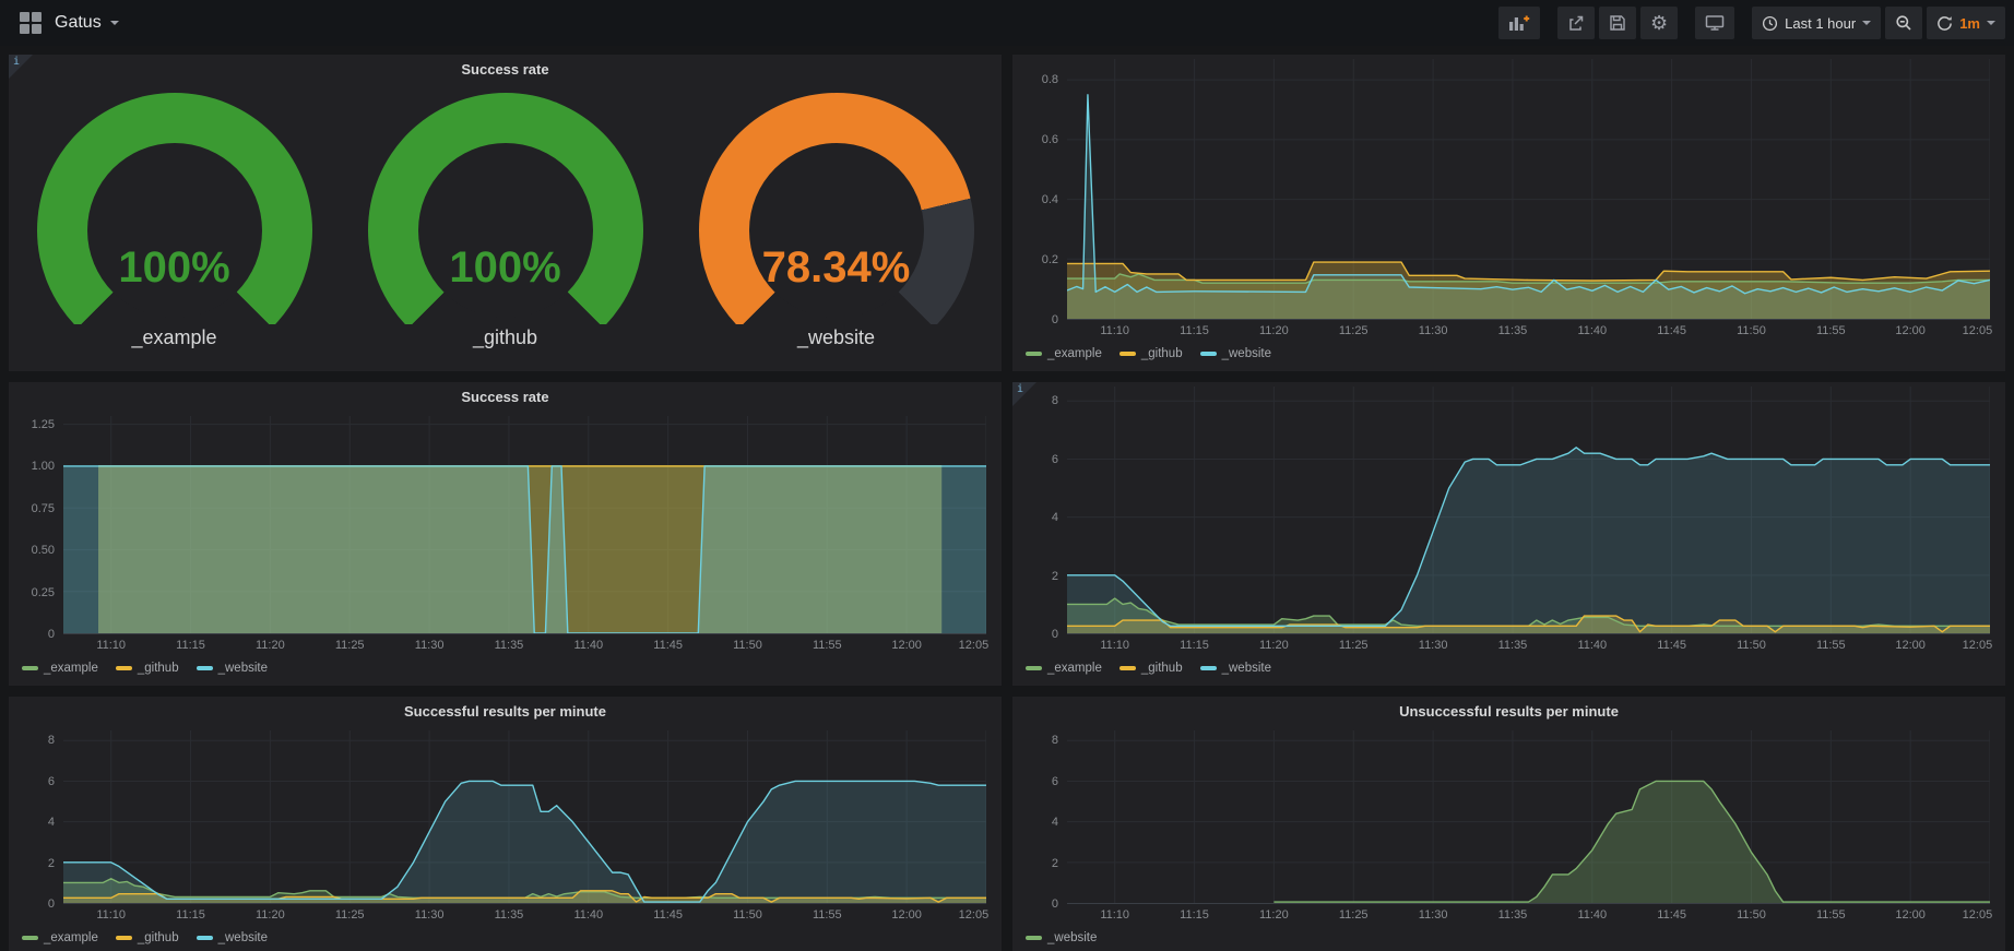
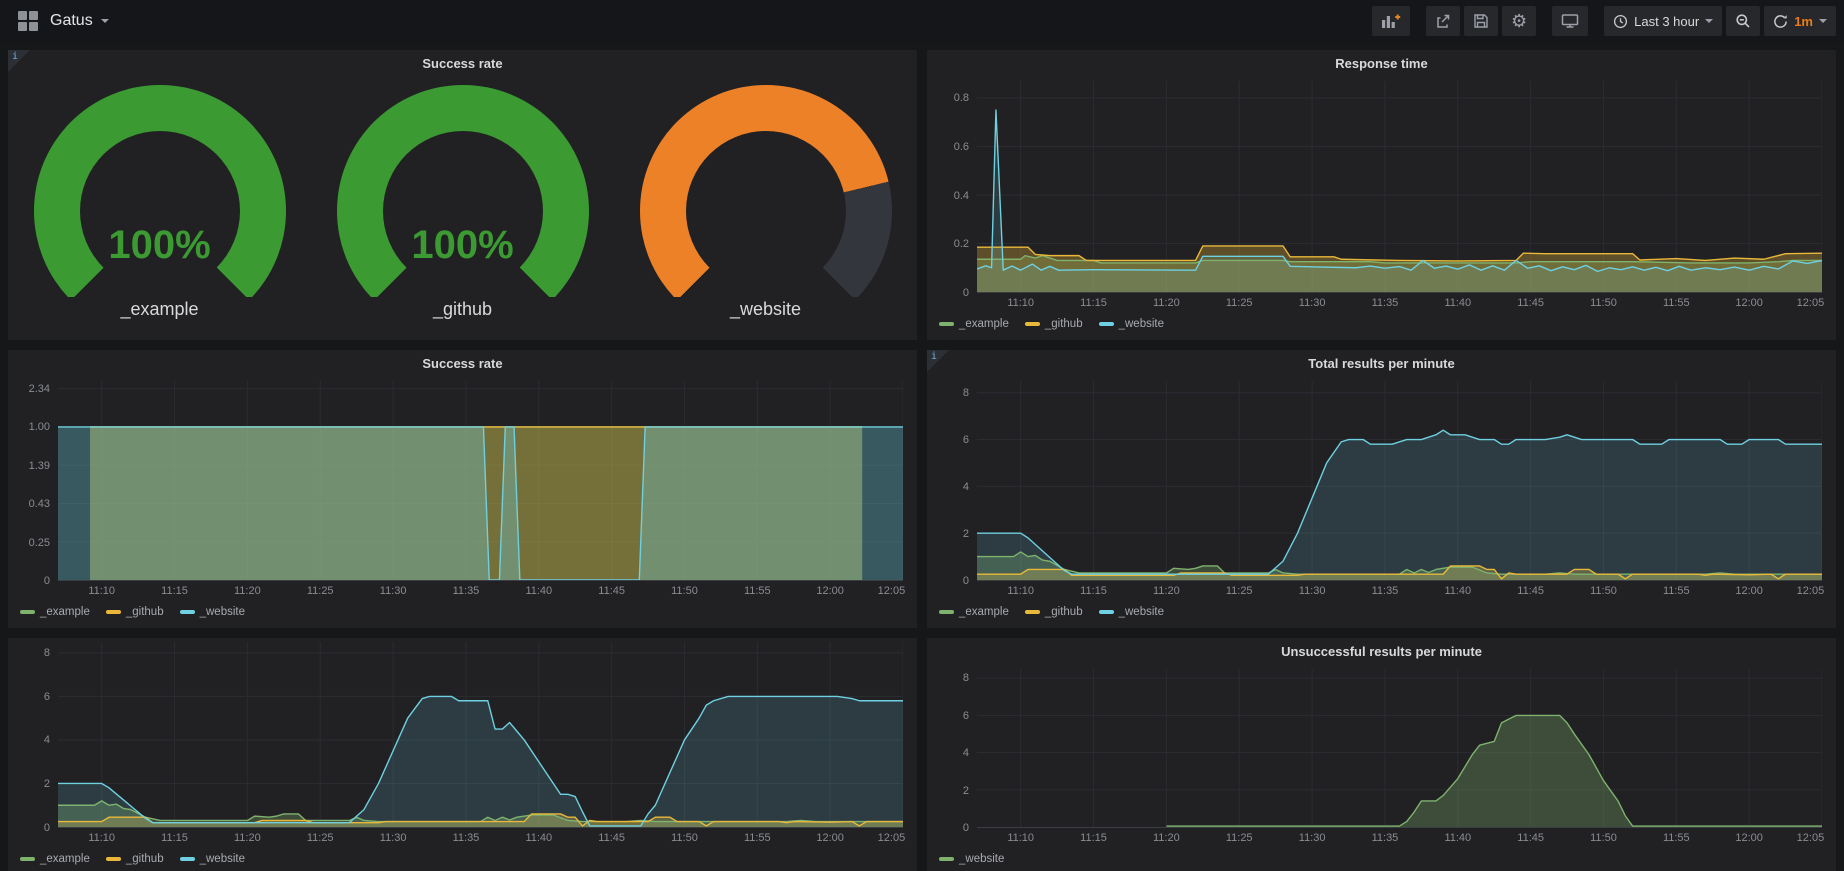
  Gatus
  ⚙
- Last 1 hour
+ Last 3 hour
  1m
  i
  Success rate
  100%
  _example
  100%
  _github
- 78.34%
  _website
+ Response time
  0
  0.2
  0.4
  0.6
  0.8
  11:10
  11:15
  11:20
  11:25
  11:30
  11:35
  11:40
  11:45
  11:50
  11:55
  12:00
  12:05
  _example
  _github
  _website
  Success rate
  0
  0.25
- 0.50
+ 0.43
- 0.75
+ 1.39
  1.00
- 1.25
+ 2.34
  11:10
  11:15
  11:20
  11:25
  11:30
  11:35
  11:40
  11:45
  11:50
  11:55
  12:00
  12:05
  _example
  _github
  _website
  i
+ Total results per minute
  0
  2
  4
  6
  8
  11:10
  11:15
  11:20
  11:25
  11:30
  11:35
  11:40
  11:45
  11:50
  11:55
  12:00
  12:05
  _example
  _github
  _website
- Successful results per minute
  0
  2
  4
  6
  8
  11:10
  11:15
  11:20
  11:25
  11:30
  11:35
  11:40
  11:45
  11:50
  11:55
  12:00
  12:05
  _example
  _github
  _website
  Unsuccessful results per minute
  0
  2
  4
  6
  8
  11:10
  11:15
  11:20
  11:25
  11:30
  11:35
  11:40
  11:45
  11:50
  11:55
  12:00
  12:05
  _website
